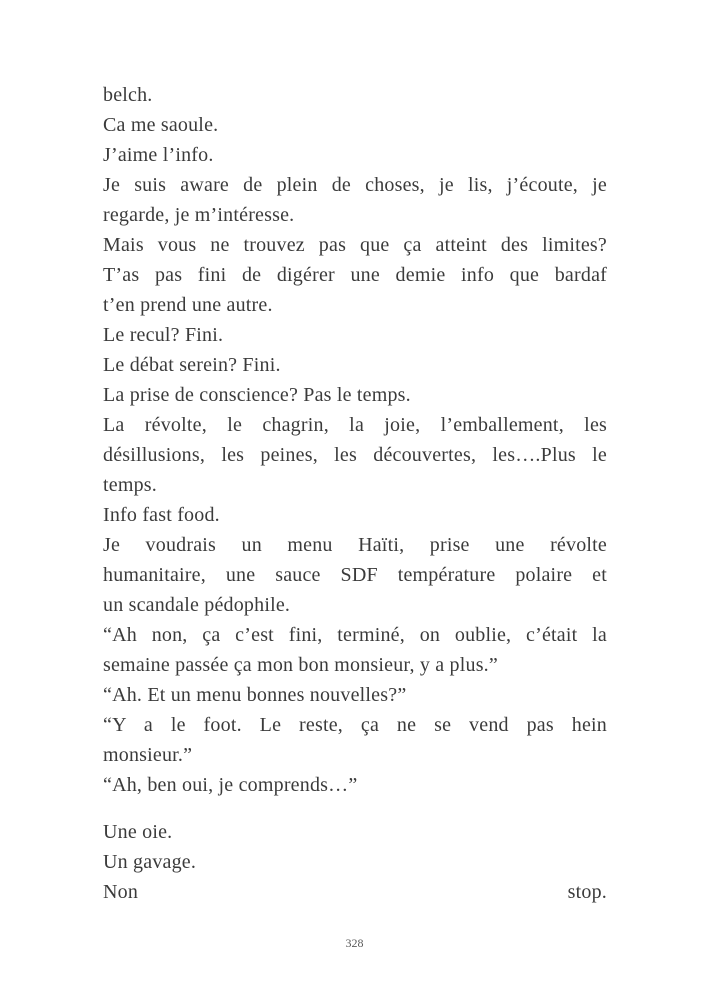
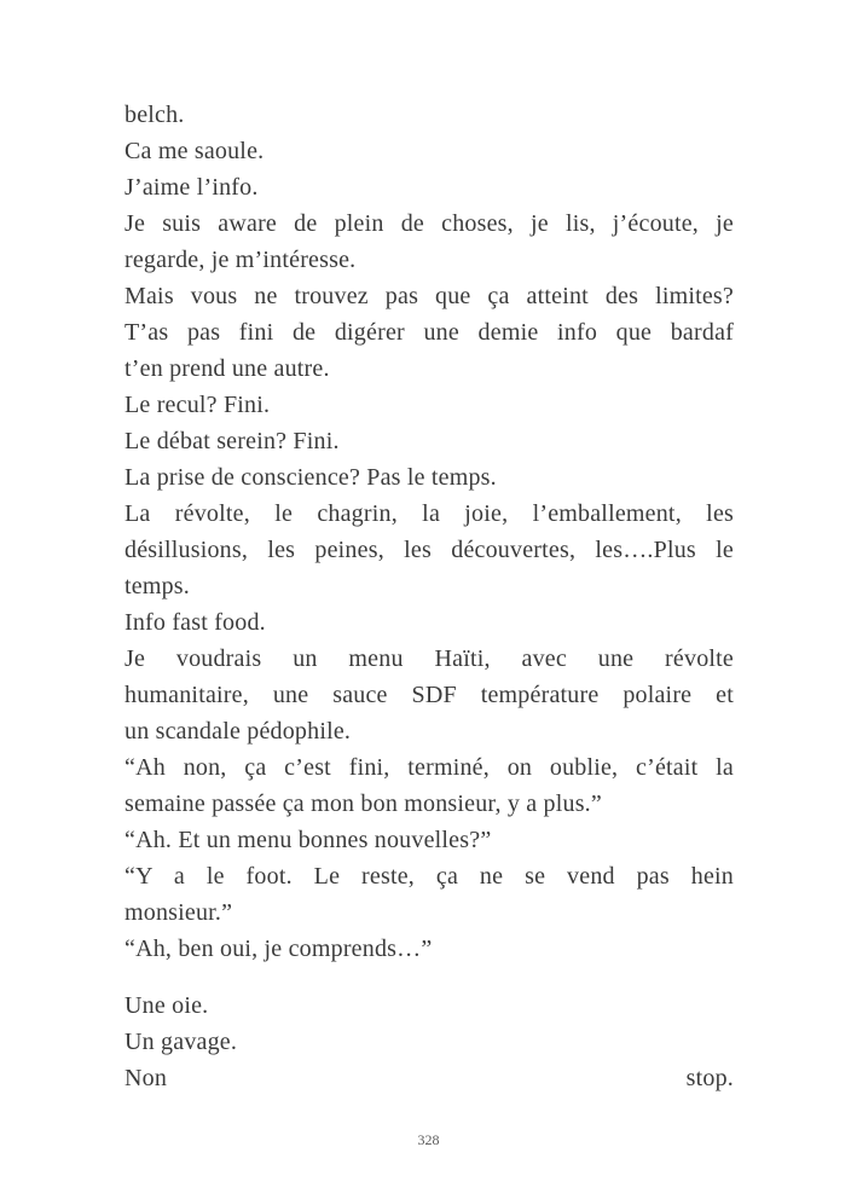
  belch.
  Ca me saoule.
  J’aime l’info.
  Je suis aware de plein de choses, je lis, j’écoute, je
  regarde, je m’intéresse.
  Mais vous ne trouvez pas que ça atteint des limites?
  T’as pas fini de digérer une demie info que bardaf
  t’en prend une autre.
  Le recul? Fini.
  Le débat serein? Fini.
  La prise de conscience? Pas le temps.
  La révolte, le chagrin, la joie, l’emballement, les
  désillusions, les peines, les découvertes, les….Plus le
  temps.
  Info fast food.
- Je voudrais un menu Haïti, prise une révolte
+ Je voudrais un menu Haïti, avec une révolte
  humanitaire, une sauce SDF température polaire et
  un scandale pédophile.
  “Ah non, ça c’est fini, terminé, on oublie, c’était la
  semaine passée ça mon bon monsieur, y a plus.”
  “Ah. Et un menu bonnes nouvelles?”
  “Y a le foot. Le reste, ça ne se vend pas hein
  monsieur.”
  “Ah, ben oui, je comprends…”
  Une oie.
  Un gavage.
  Non stop.
  328
